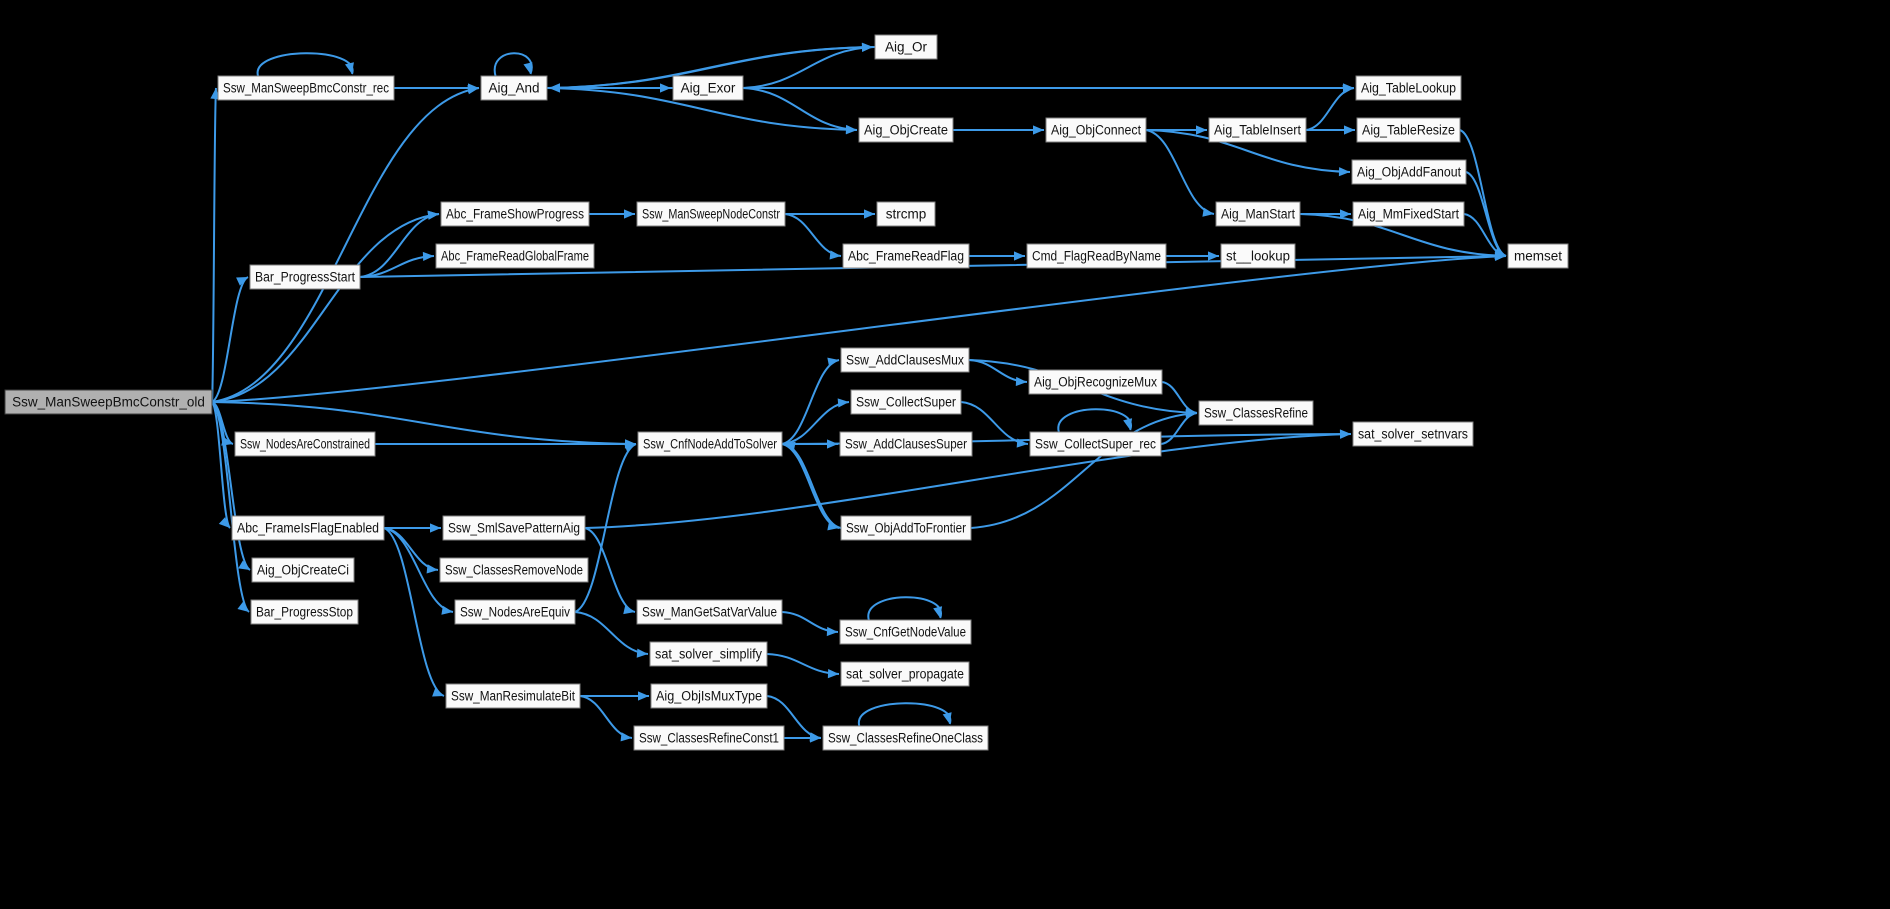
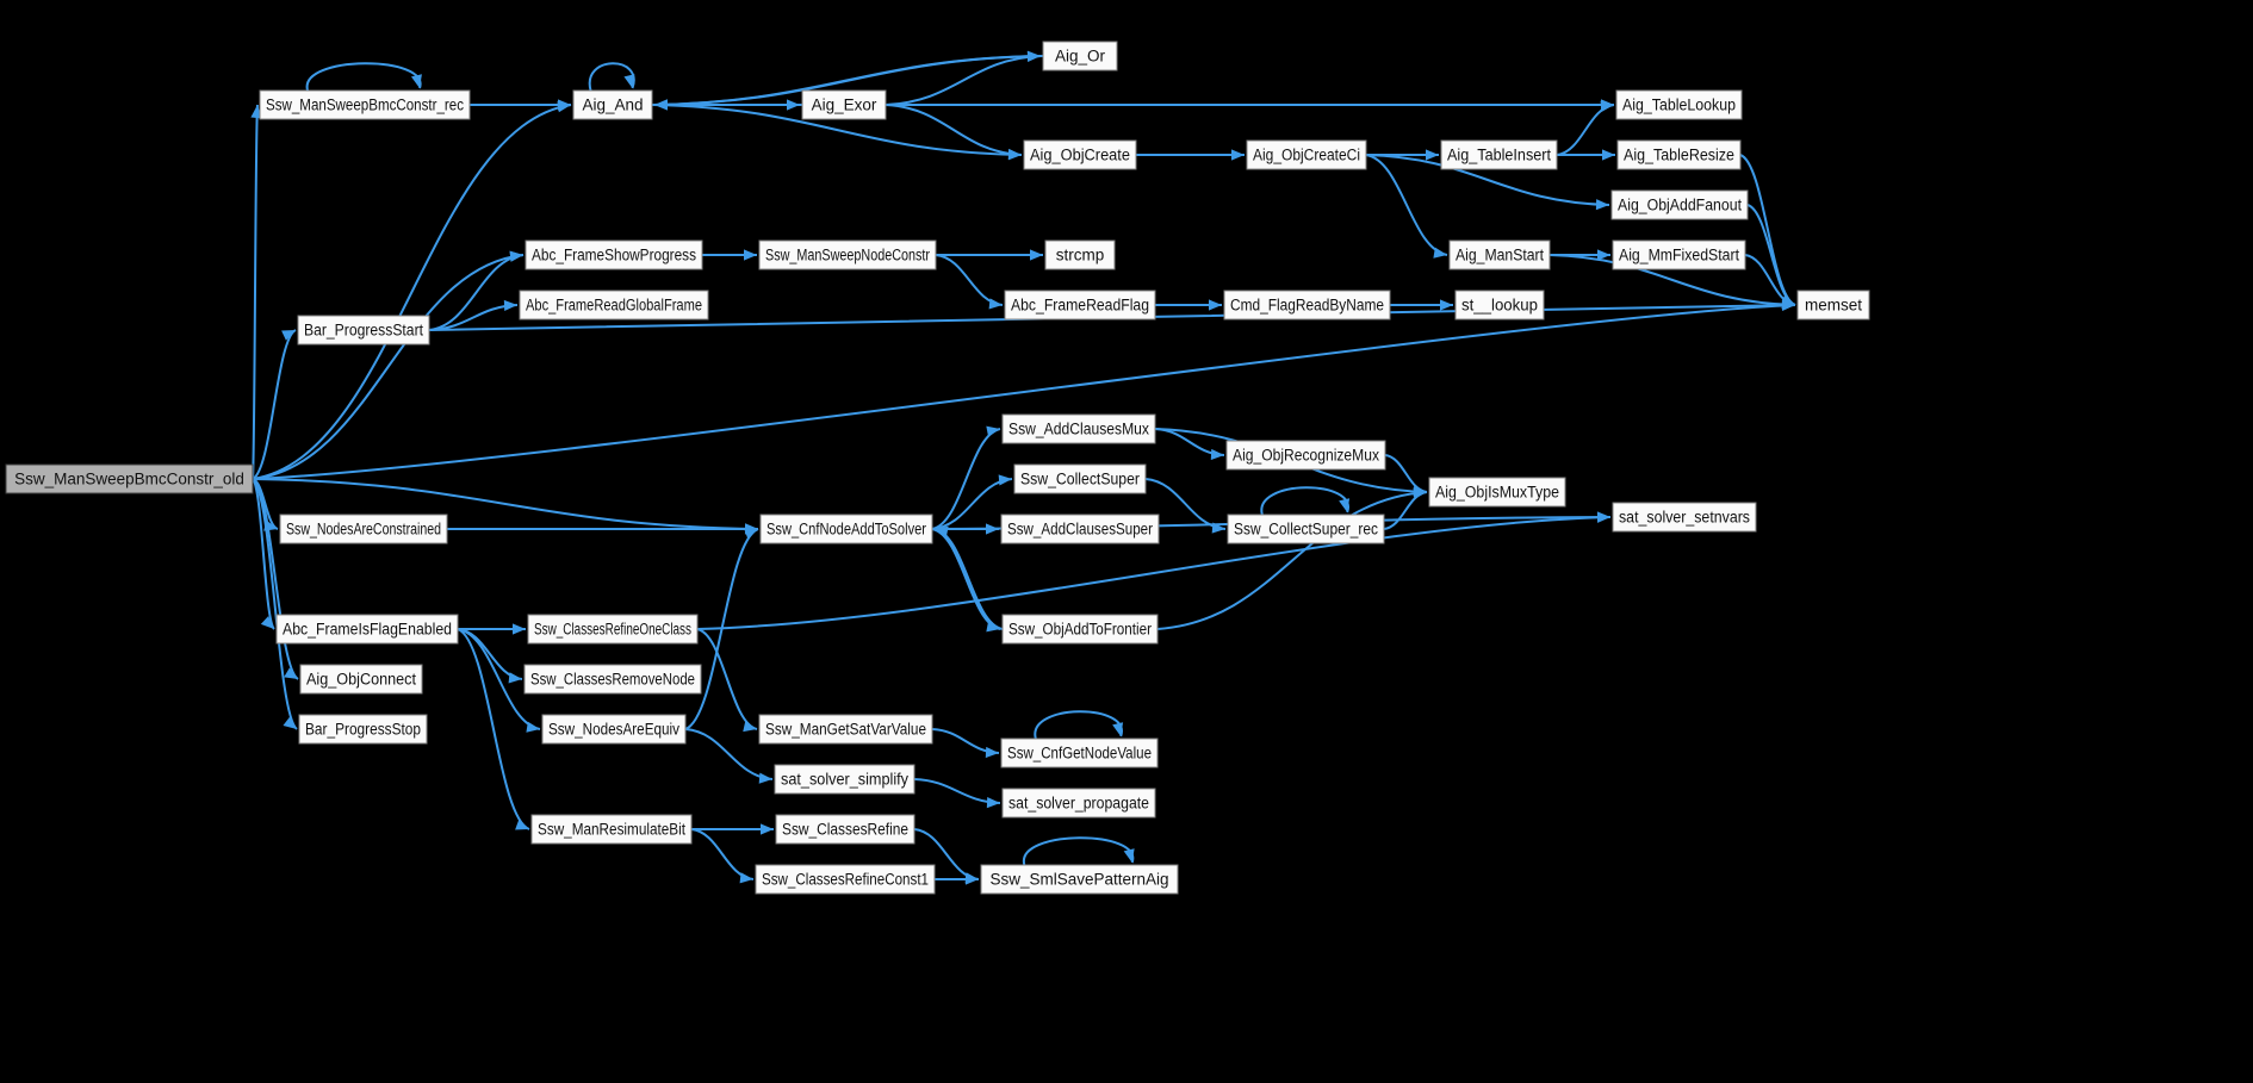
  Ssw_ManSweepBmcConstr_old
  Ssw_ManSweepBmcConstr_rec
  Aig_And
  Aig_Exor
  Aig_Or
  Aig_ObjCreate
- Aig_ObjConnect
+ Aig_ObjCreateCi
  Aig_TableInsert
  Aig_TableLookup
  Aig_TableResize
  Aig_ObjAddFanout
  Aig_ManStart
  Aig_MmFixedStart
  memset
  Abc_FrameShowProgress
  Ssw_ManSweepNodeConstr
  strcmp
  Abc_FrameReadGlobalFrame
  Abc_FrameReadFlag
  Cmd_FlagReadByName
  st__lookup
  Bar_ProgressStart
  Ssw_NodesAreConstrained
  Ssw_CnfNodeAddToSolver
  Ssw_AddClausesMux
  Ssw_CollectSuper
  Ssw_AddClausesSuper
  Aig_ObjRecognizeMux
  Ssw_CollectSuper_rec
- Ssw_ClassesRefine
+ Aig_ObjIsMuxType
  sat_solver_setnvars
  Ssw_ObjAddToFrontier
  Abc_FrameIsFlagEnabled
- Ssw_SmlSavePatternAig
+ Ssw_ClassesRefineOneClass
- Aig_ObjCreateCi
+ Aig_ObjConnect
  Ssw_ClassesRemoveNode
  Bar_ProgressStop
  Ssw_NodesAreEquiv
  Ssw_ManGetSatVarValue
  Ssw_CnfGetNodeValue
  sat_solver_simplify
  sat_solver_propagate
  Ssw_ManResimulateBit
- Aig_ObjIsMuxType
+ Ssw_ClassesRefine
  Ssw_ClassesRefineConst1
- Ssw_ClassesRefineOneClass
+ Ssw_SmlSavePatternAig
